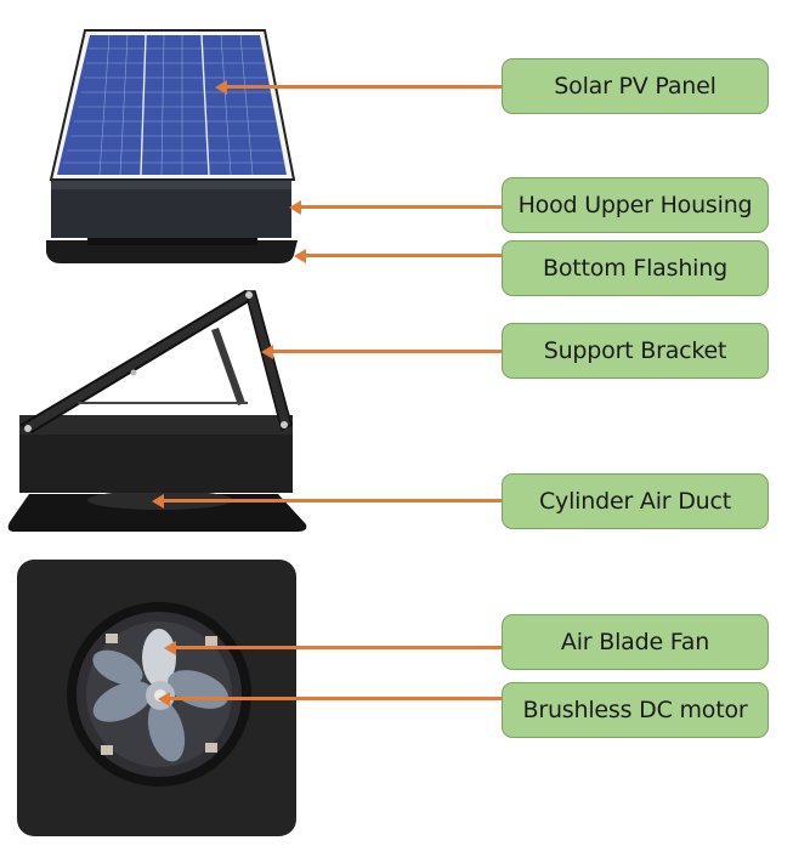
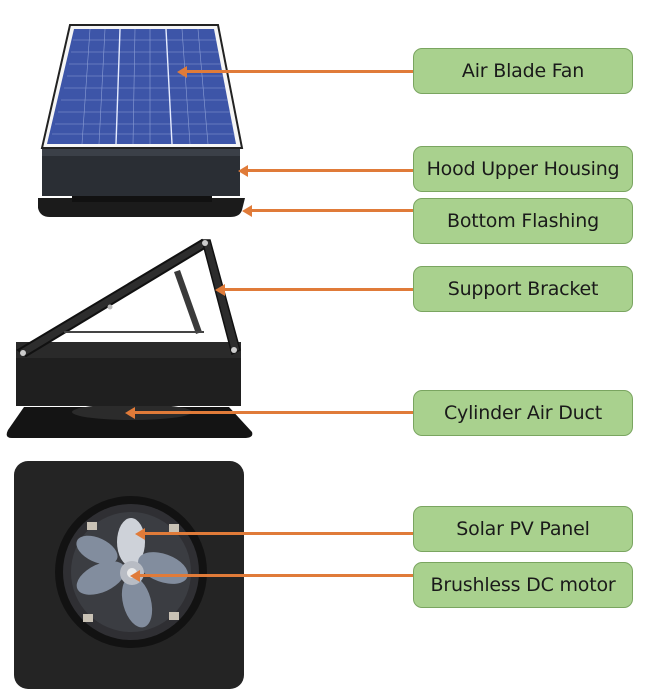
- Solar PV Panel
+ Air Blade Fan
  Hood Upper Housing
  Bottom Flashing
  Support Bracket
  Cylinder Air Duct
- Air Blade Fan
+ Solar PV Panel
  Brushless DC motor
